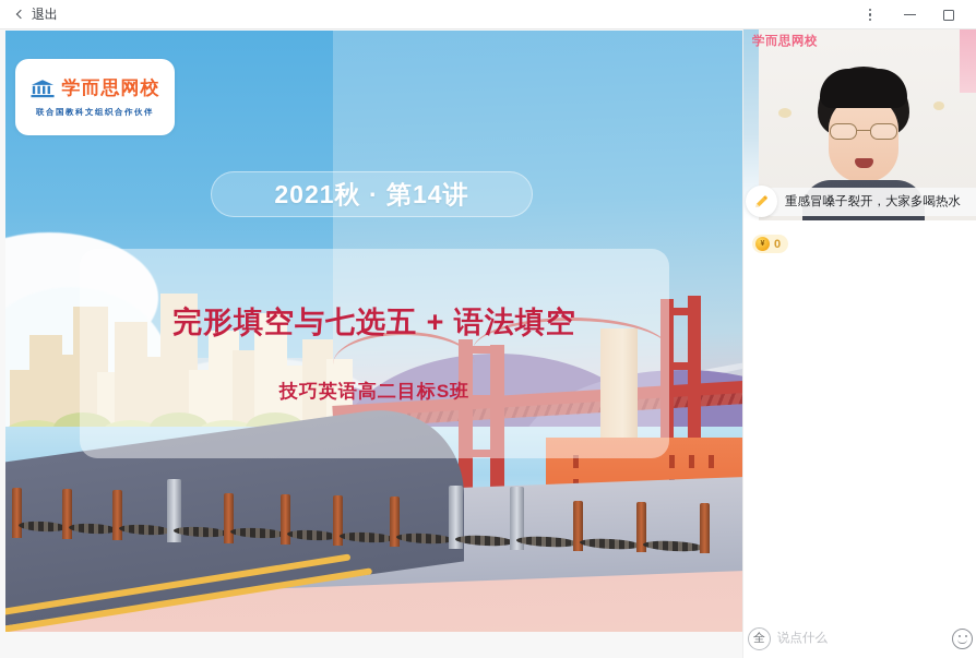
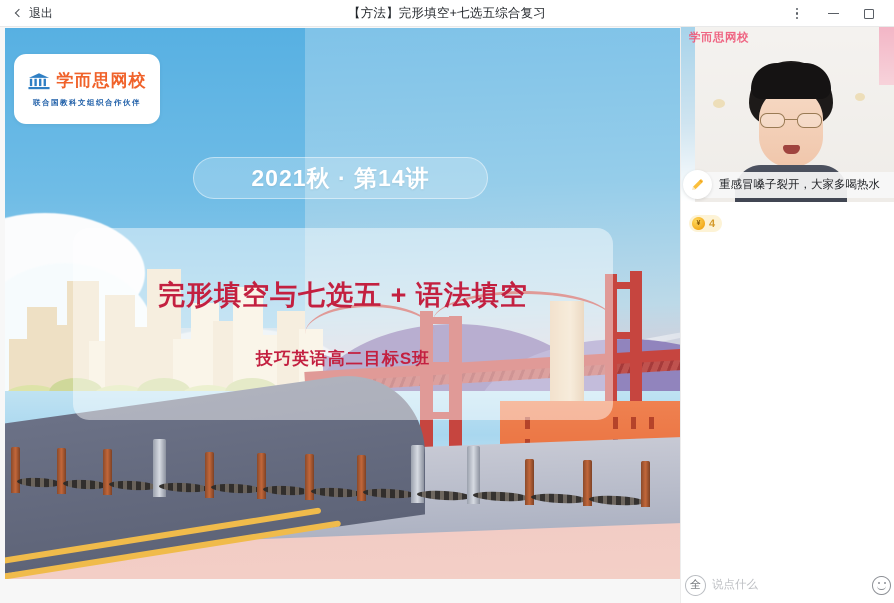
  退出
+ 【方法】完形填空+七选五综合复习
  学而思网校
  联合国教科文组织合作伙伴
  2021秋 · 第14讲
  完形填空与七选五 + 语法填空
  技巧英语高二目标S班
  学而思网校
  重感冒嗓子裂开，大家多喝热水
- 0
+ 4
  全
  说点什么
